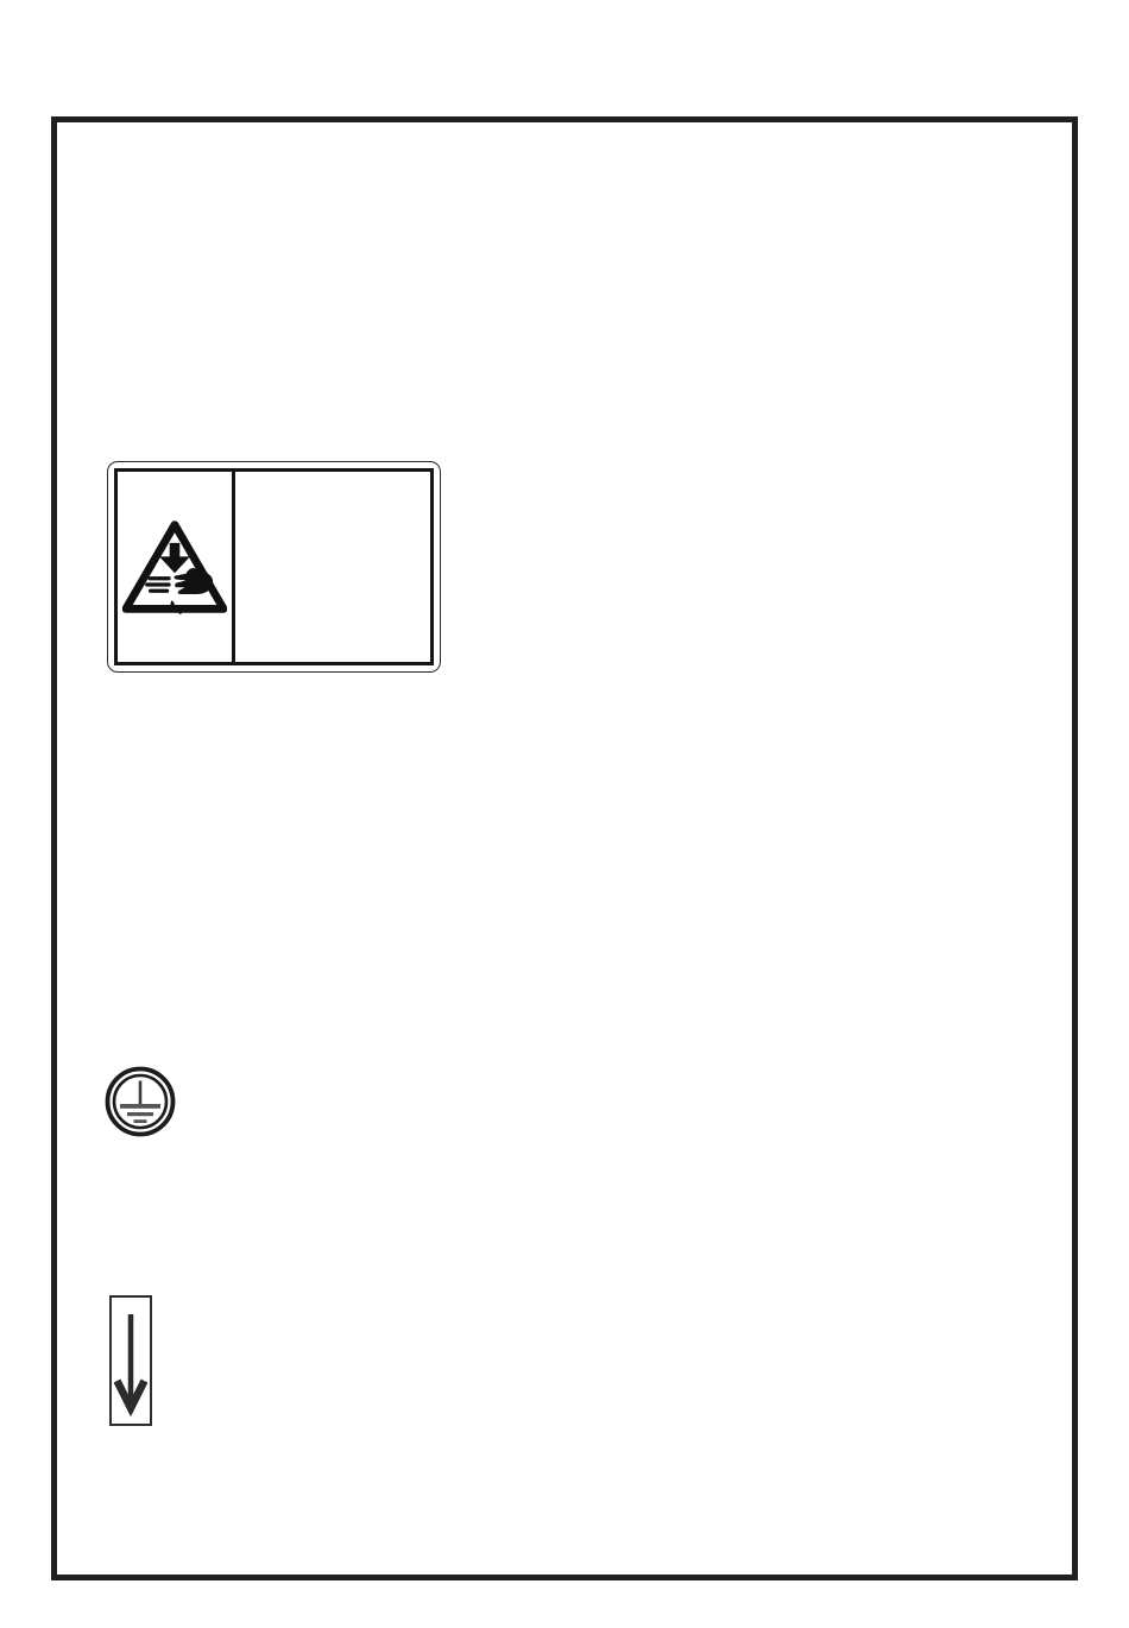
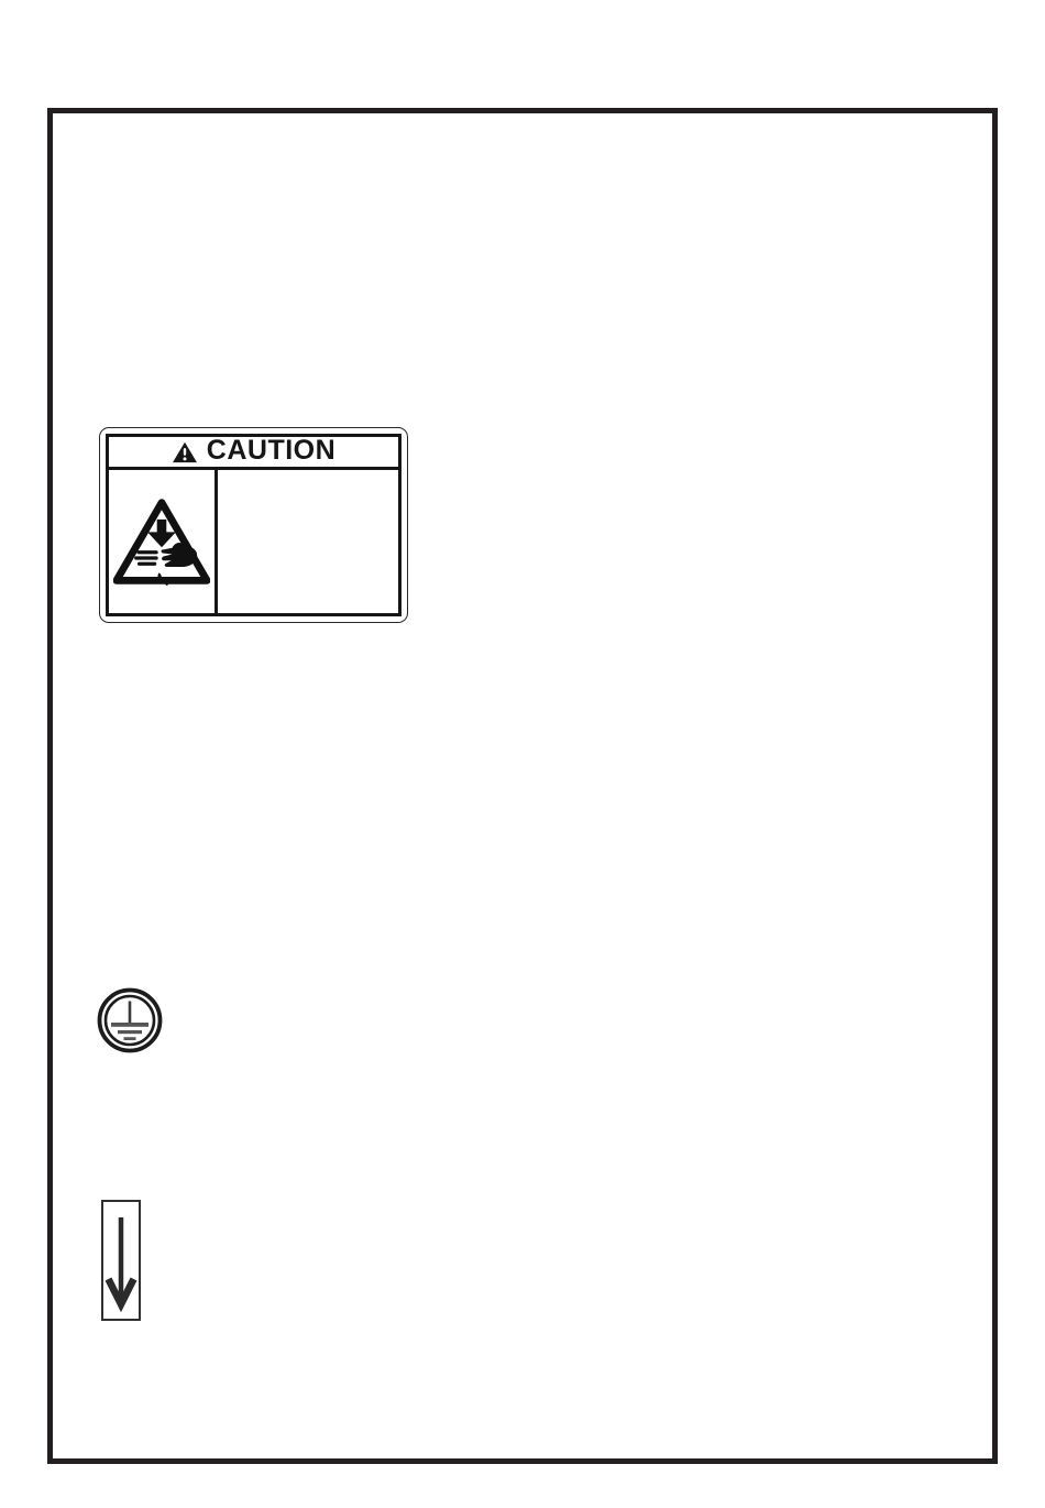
+ CAUTION
